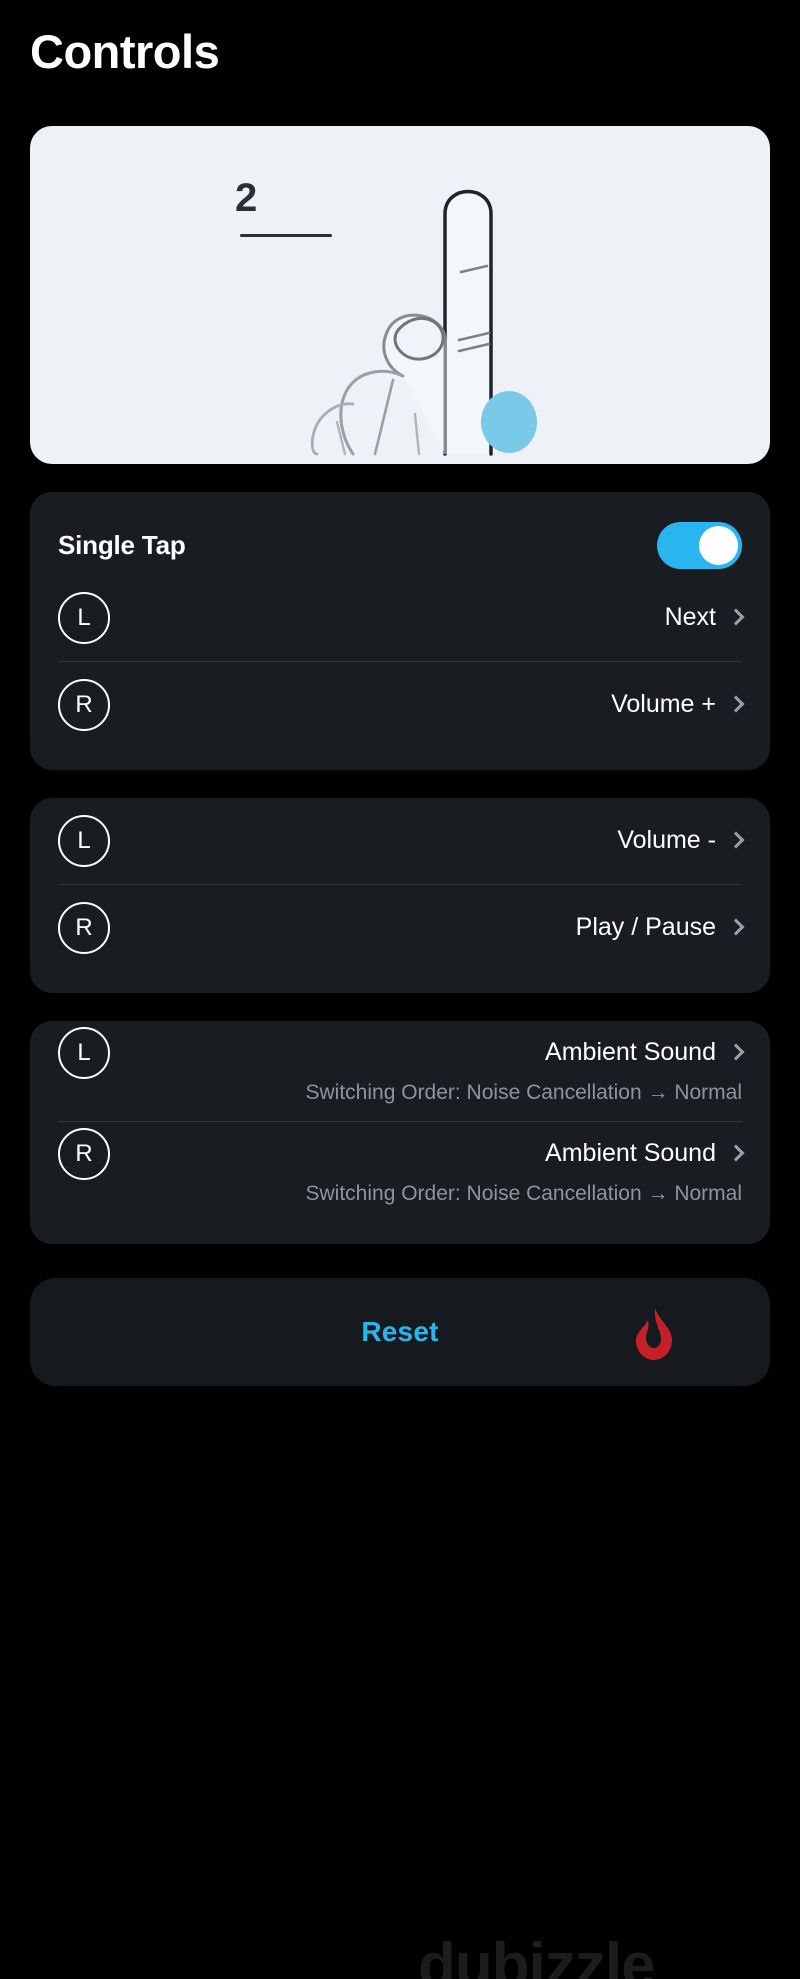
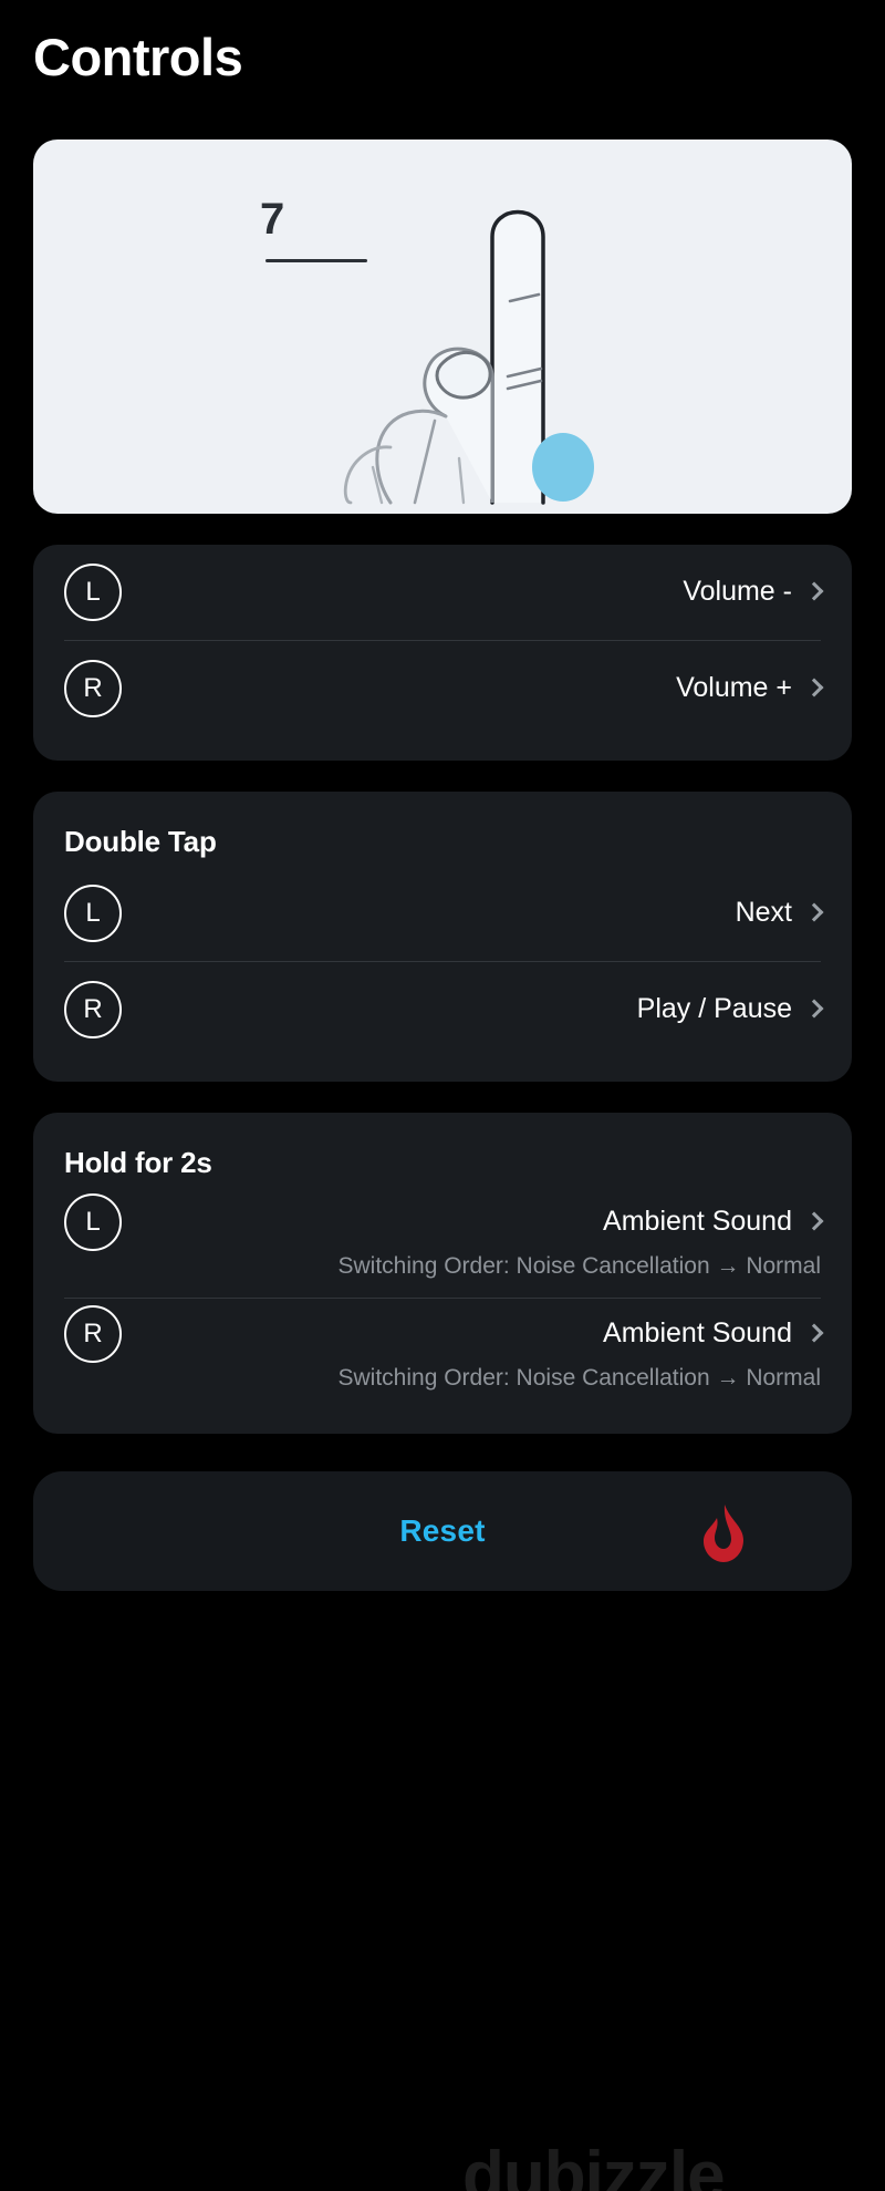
  Controls
- 2
+ 7
- Single Tap
  L
- Next
+ Volume -
  R
  Volume +
+ Double Tap
  L
- Volume -
+ Next
  R
  Play / Pause
+ Hold for 2s
  L
  Ambient Sound
  Switching Order: Noise Cancellation → Normal
  R
  Ambient Sound
  Switching Order: Noise Cancellation → Normal
  Reset
  dubizzle
